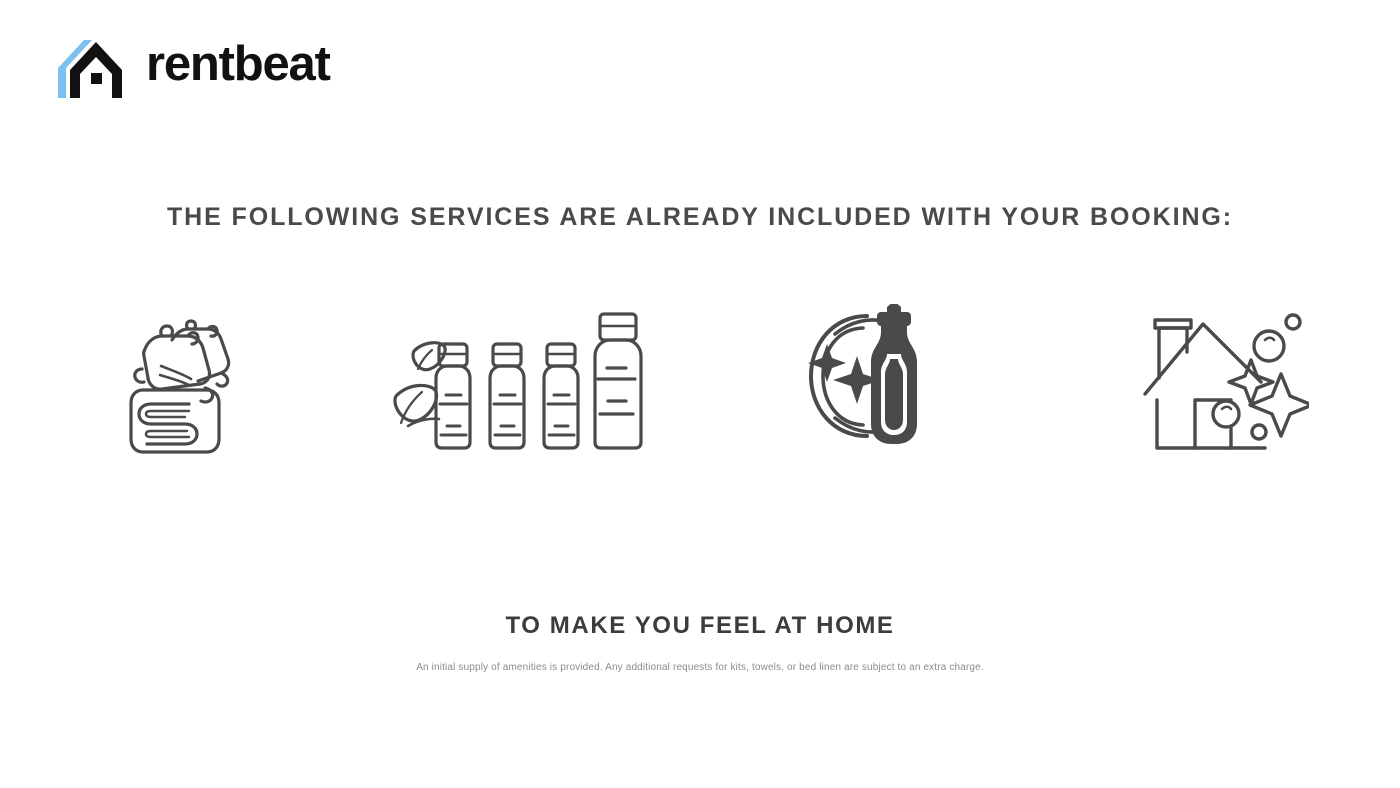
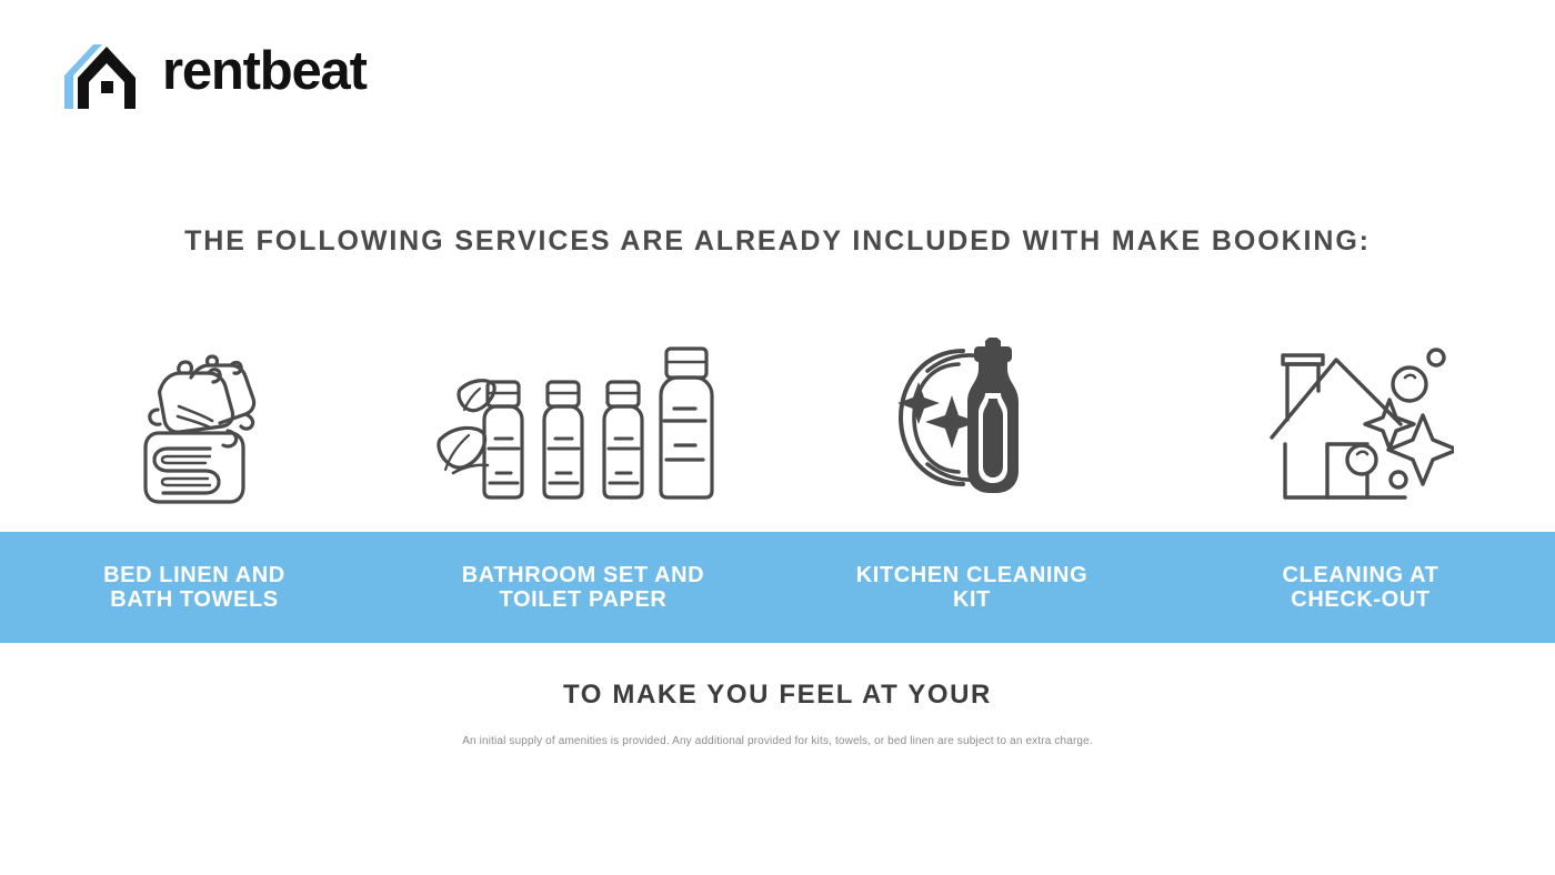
  rentbeat
- THE FOLLOWING SERVICES ARE ALREADY INCLUDED WITH YOUR BOOKING:
+ THE FOLLOWING SERVICES ARE ALREADY INCLUDED WITH MAKE BOOKING:
+ BED LINEN AND
+ BATH TOWELS
+ BATHROOM SET AND
+ TOILET PAPER
+ KITCHEN CLEANING
+ KIT
+ CLEANING AT
+ CHECK-OUT
- TO MAKE YOU FEEL AT HOME
+ TO MAKE YOU FEEL AT YOUR
- An initial supply of amenities is provided. Any additional requests for kits, towels, or bed linen are subject to an extra charge.
+ An initial supply of amenities is provided. Any additional provided for kits, towels, or bed linen are subject to an extra charge.
